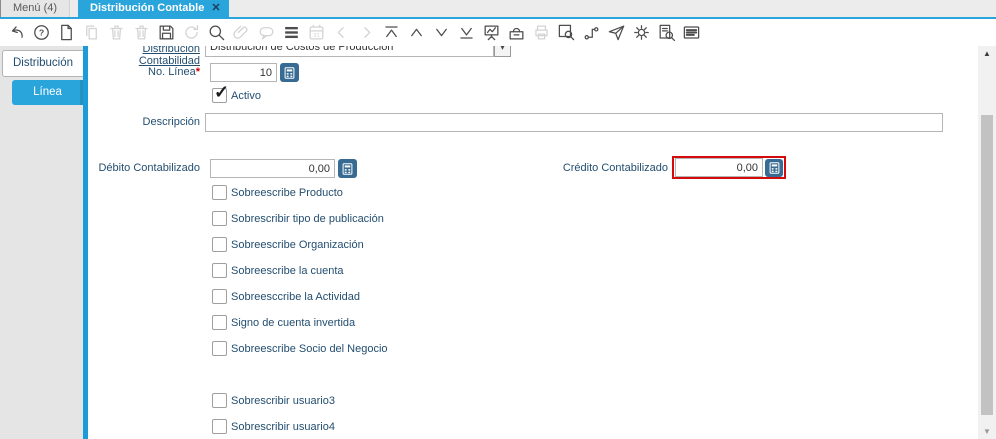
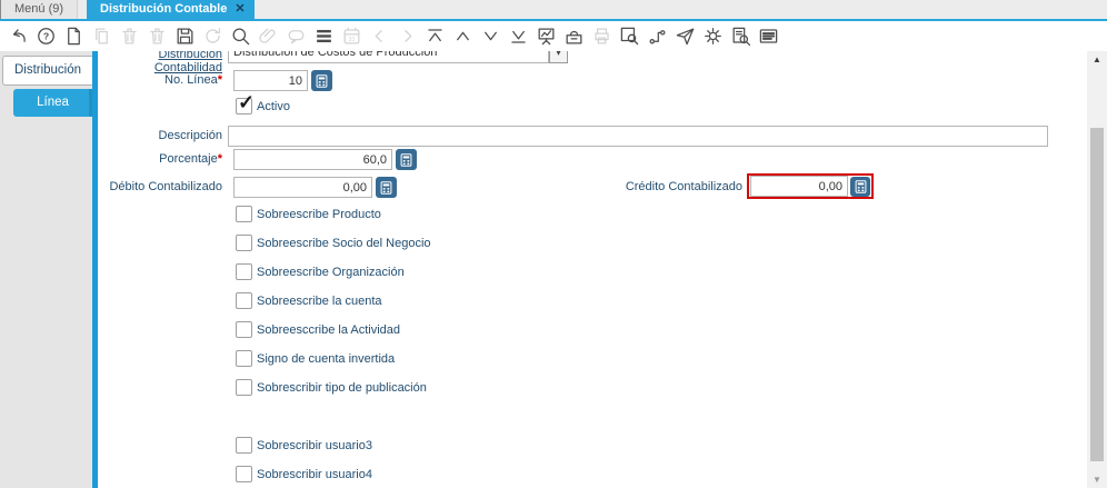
- Menú (4)
+ Menú (9)
  Distribución Contable
  ✕
  ?
  Distribución
  Línea
  Distribución Contabilidad
  Distribución de Costos de Producción
  ▾
  No. Línea*
  10
  Activo
  Descripción
+ Porcentaje*
+ 60,0
  Débito Contabilizado
  0,00
  Crédito Contabilizado
  0,00
  Sobreescribe Producto
- Sobrescribir tipo de publicación
+ Sobreescribe Socio del Negocio
  Sobreescribe Organización
  Sobreescribe la cuenta
  Sobreesccribe la Actividad
  Signo de cuenta invertida
- Sobreescribe Socio del Negocio
+ Sobrescribir tipo de publicación
  Sobrescribir usuario3
  Sobrescribir usuario4
  ▲
  ▼
